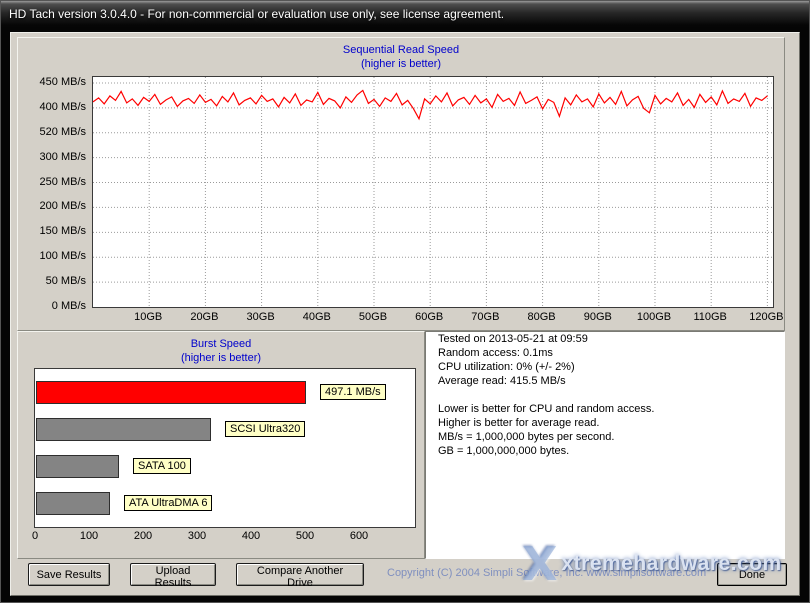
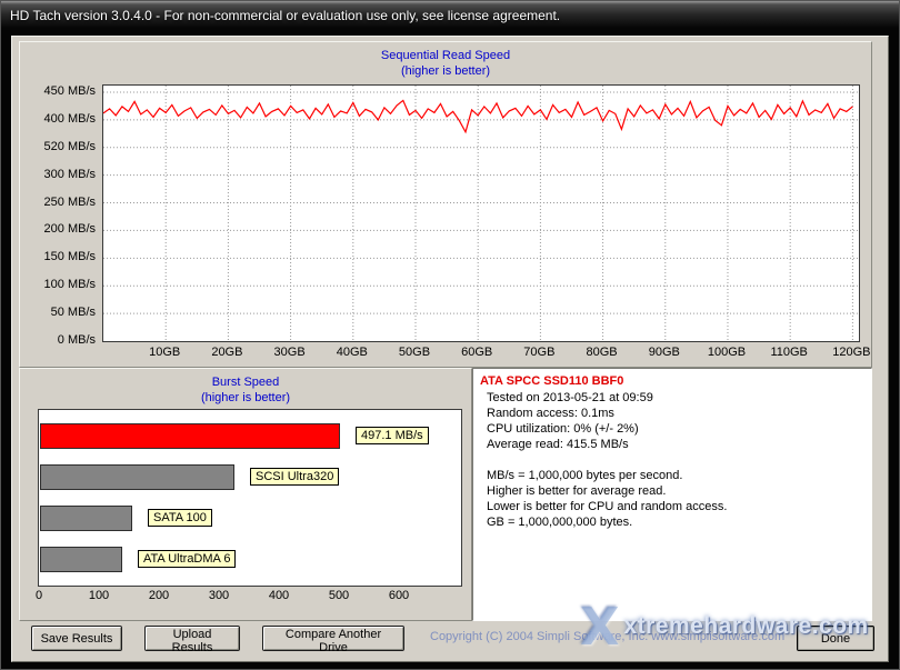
  HD Tach version 3.0.4.0 - For non-commercial or evaluation use only, see license agreement.
  Sequential Read Speed
  (higher is better)
  450 MB/s
  400 MB/s
  520 MB/s
  300 MB/s
  250 MB/s
  200 MB/s
  150 MB/s
  100 MB/s
  50 MB/s
  0 MB/s
  10GB
  20GB
  30GB
  40GB
  50GB
  60GB
  70GB
  80GB
  90GB
  100GB
  110GB
  120GB
  Burst Speed
  (higher is better)
  497.1 MB/s
  SCSI Ultra320
  SATA 100
  ATA UltraDMA 6
  0
  100
  200
  300
  400
  500
  600
+ ATA SPCC SSD110 BBF0
  Tested on 2013-05-21 at 09:59
  Random access: 0.1ms
  CPU utilization: 0% (+/- 2%)
  Average read: 415.5 MB/s
- Lower is better for CPU and random access.
+ MB/s = 1,000,000 bytes per second.
  Higher is better for average read.
- MB/s = 1,000,000 bytes per second.
+ Lower is better for CPU and random access.
  GB = 1,000,000,000 bytes.
  Save Results
  Upload Results
  Compare Another Drive
  Done
  Copyright (C) 2004 Simpli Software, Inc. www.simplisoftware.com
  X
  xtremehardware.com
